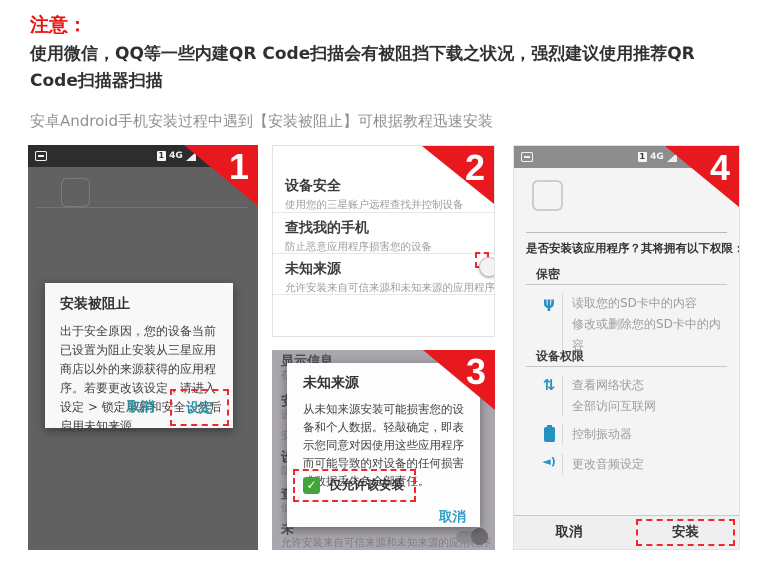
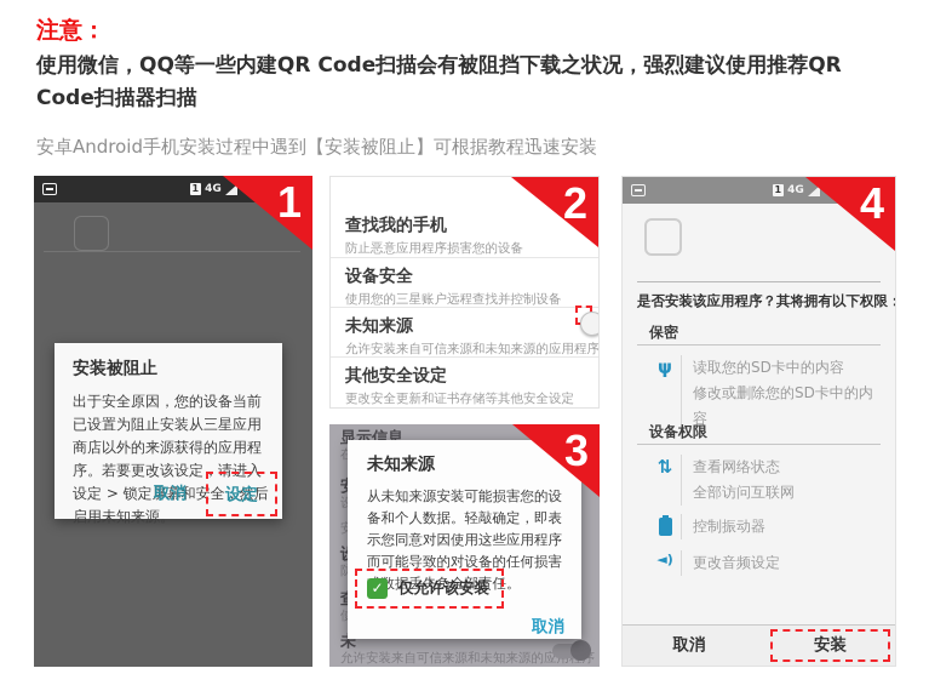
  注意：
  使用微信，QQ等一些内建QR Code扫描会有被阻挡下载之状况，强烈建议使用推荐QR Code扫描器扫描
  安卓Android手机安装过程中遇到【安装被阻止】可根据教程迅速安装
  1
  4G
  安装被阻止
  出于安全原因，您的设备当前已设置为阻止安装从三星应用商店以外的来源获得的应用程序。若要更改该设定，请进入设定 > 锁定屏幕和安全，然后启用未知来源。
  取消
  设定
  1
- 设备安全
+ 查找我的手机
- 使用您的三星账户远程查找并控制设备
+ 防止恶意应用程序损害您的设备
- 查找我的手机
+ 设备安全
- 防止恶意应用程序损害您的设备
+ 使用您的三星账户远程查找并控制设备
  未知来源
  允许安装来自可信来源和未知来源的应用程序
+ 其他安全设定
+ 更改安全更新和证书存储等其他安全设定
  2
  显示信息
  未
  允许安装来自可信来源和未知来源的应用序
  未知来源
  从未知来源安装可能损害您的设备和个人数据。轻敲确定，即表示您同意对因使用这些应用程序而可能导致的对设备的任何损害数据丢失负全部责任。
  ✓
  仅允许该安装
  取消
  3
  1
  4G
  是否安装该应用程序？其将拥有以下权限：
  保密
  ψ
  读取您的SD卡中的内容
  修改或删除您的SD卡中的内容
  设备权限
  ⇅
  查看网络状态
  全部访问互联网
  控制振动器
  ◄)
  更改音频设定
  取消
  安装
  4
